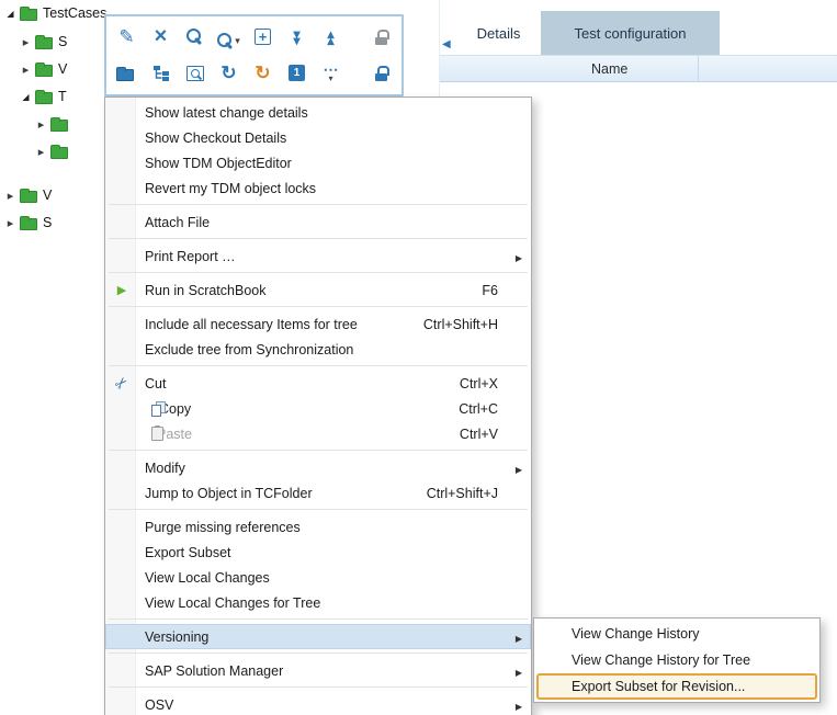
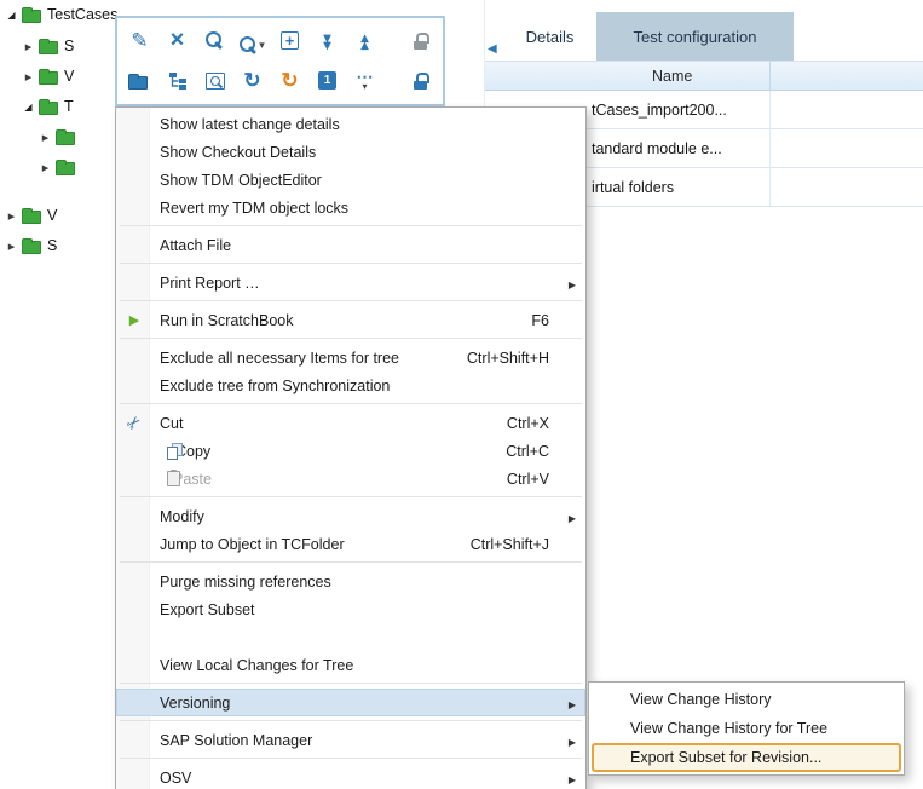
  Details
  Test configuration
  Name
+ tCases_import200...
+ tandard module e...
+ irtual folders
  TestCases
  S
  V
  T
  V
  S
  Show latest change details
  Show Checkout Details
  Show TDM ObjectEditor
  Revert my TDM object locks
  Attach File
  Print Report …
  Run in ScratchBook
  F6
- Include all necessary Items for tree
+ Exclude all necessary Items for tree
  Ctrl+Shift+H
  Exclude tree from Synchronization
  Cut
  Ctrl+X
  opy
  Ctrl+C
  aste
  Ctrl+V
  Modify
  Jump to Object in TCFolder
  Ctrl+Shift+J
  Purge missing references
  Export Subset
- View Local Changes
  View Local Changes for Tree
  Versioning
  SAP Solution Manager
  OSV
  View Change History
  View Change History for Tree
  Export Subset for Revision...
